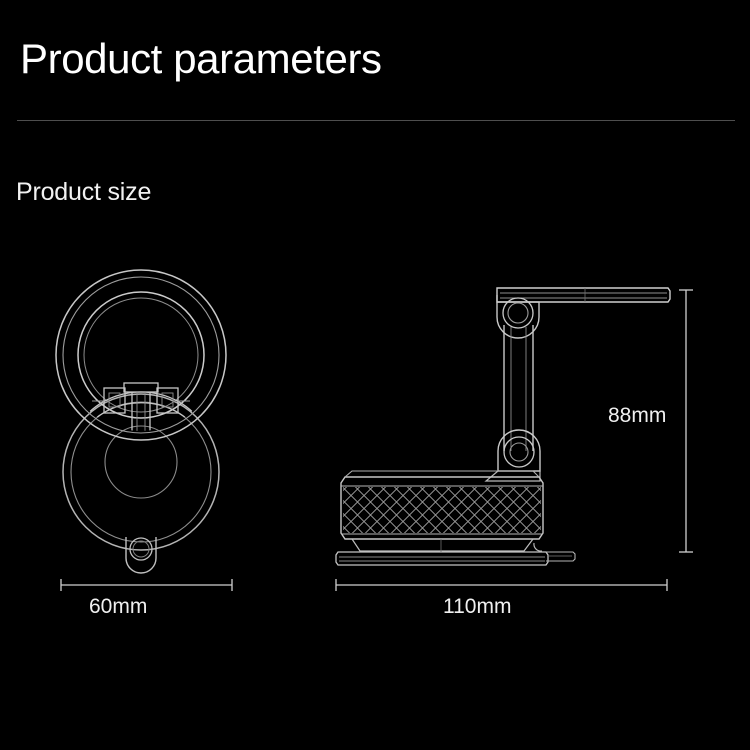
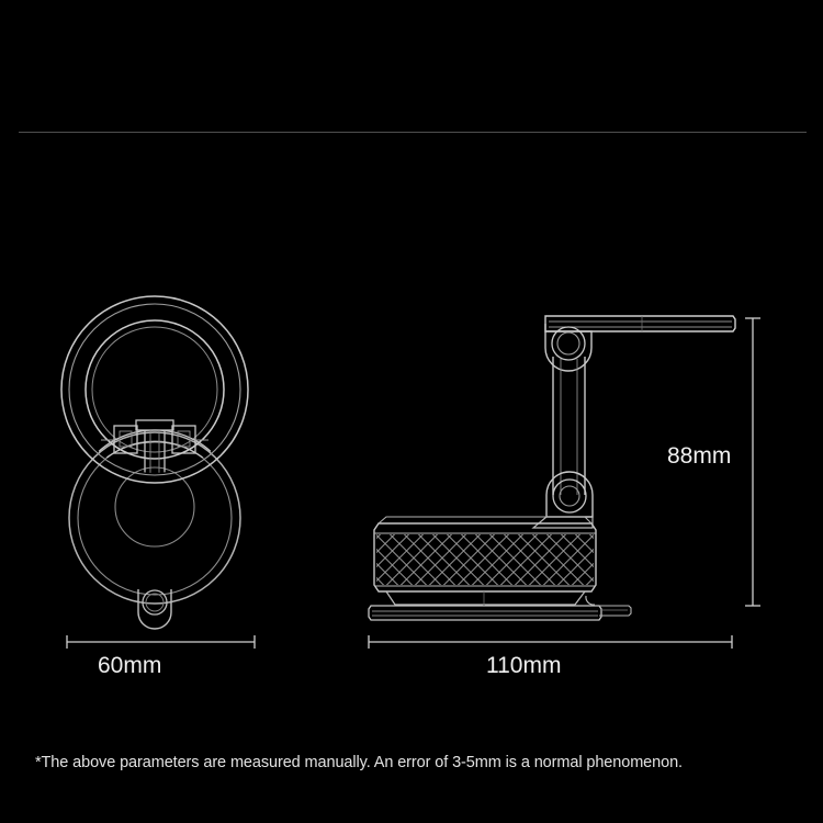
- Product parameters
- Product size
  60mm
  110mm
  88mm
+ *The above parameters are measured manually. An error of 3-5mm is a normal phenomenon.
